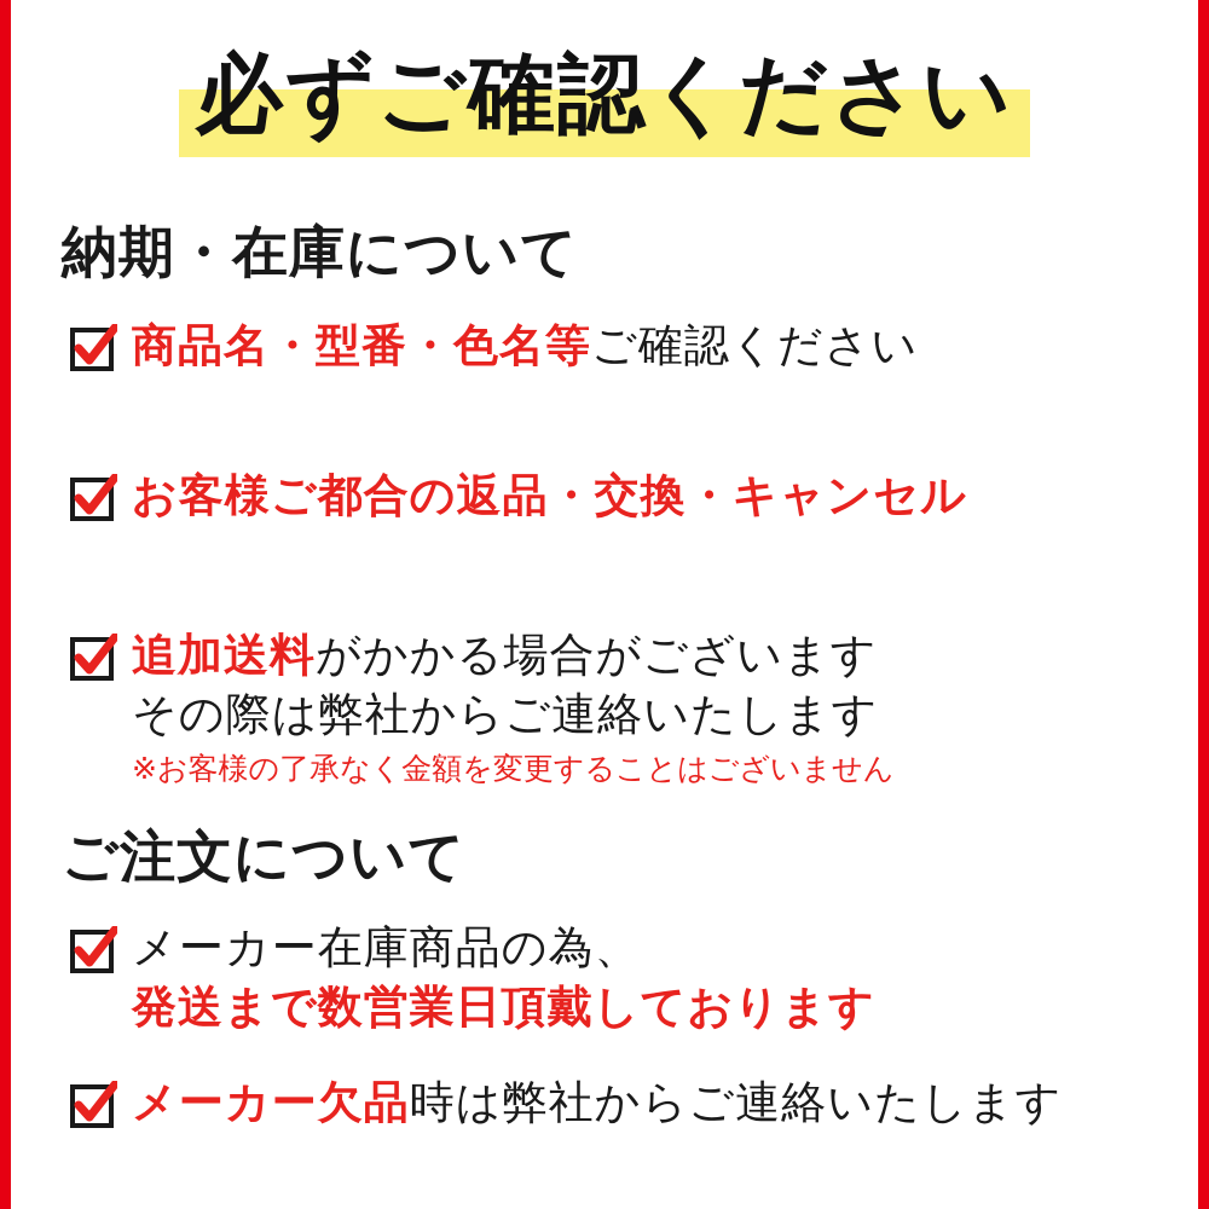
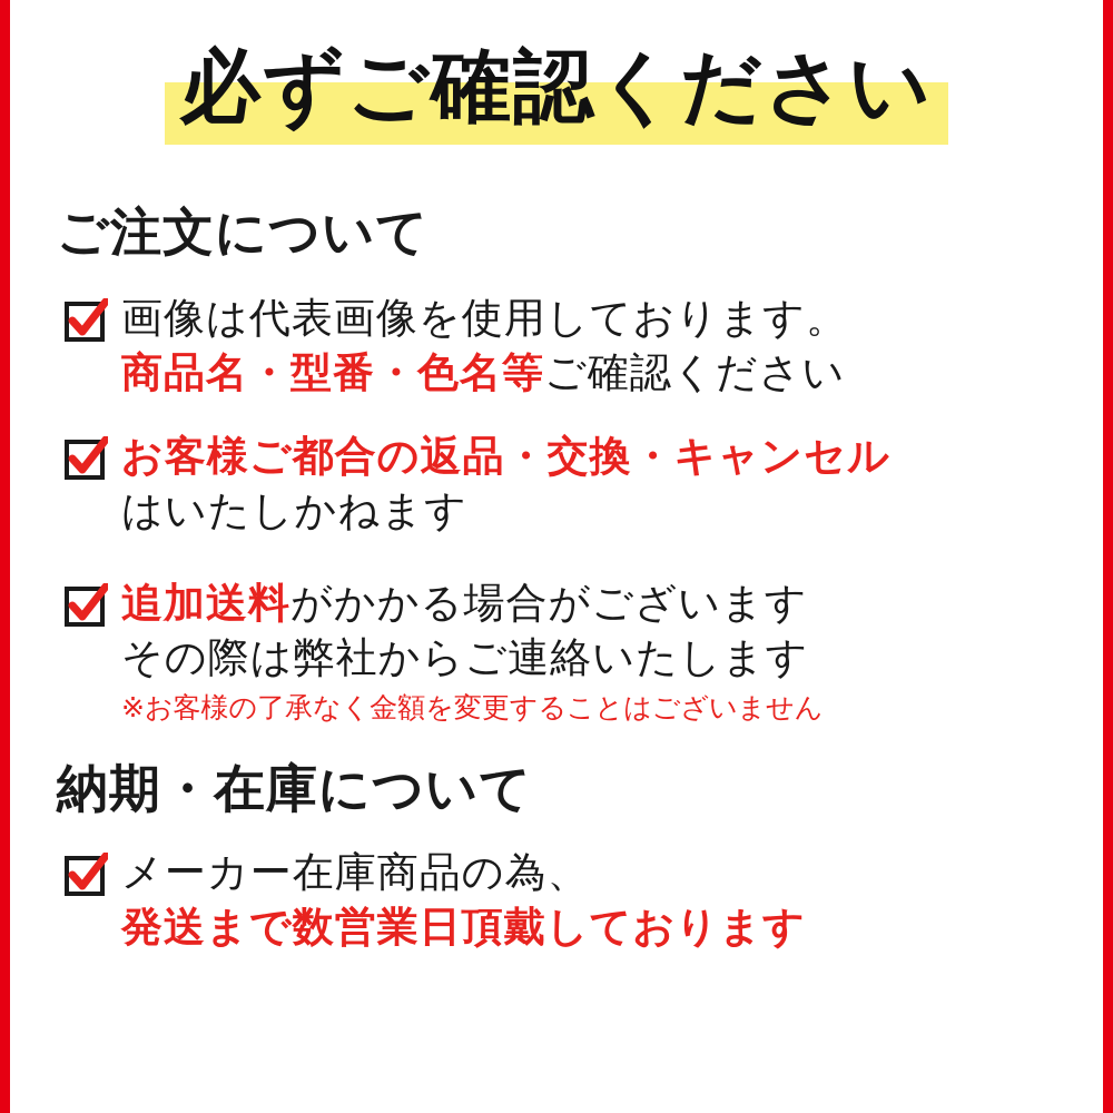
  必ずご確認ください
- 納期・在庫について
+ ご注文について
+ 画像は代表画像を使用しております。
  商品名・型番・色名等ご確認ください
  お客様ご都合の返品・交換・キャンセル
+ はいたしかねます
  追加送料がかかる場合がございます
  その際は弊社からご連絡いたします
  ※お客様の了承なく金額を変更することはございません
- ご注文について
+ 納期・在庫について
  メーカー在庫商品の為、
  発送まで数営業日頂戴しております
- メーカー欠品時は弊社からご連絡いたします
